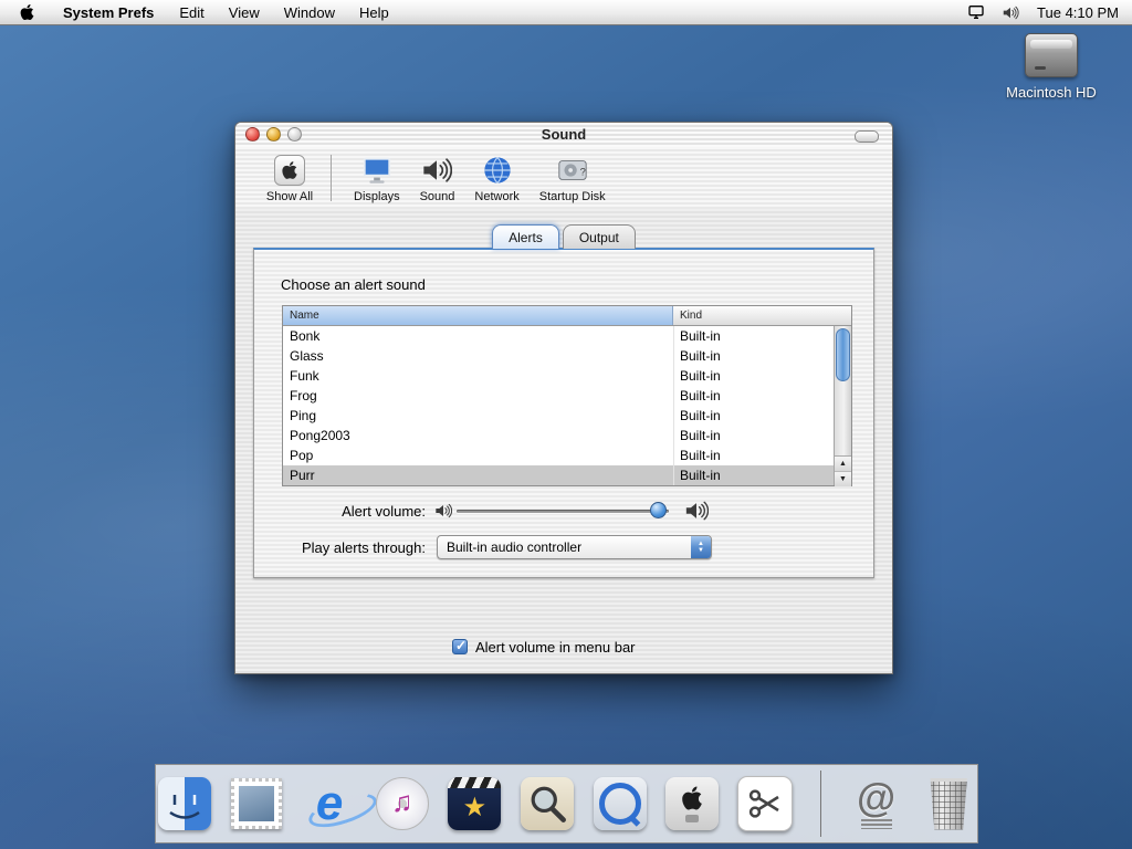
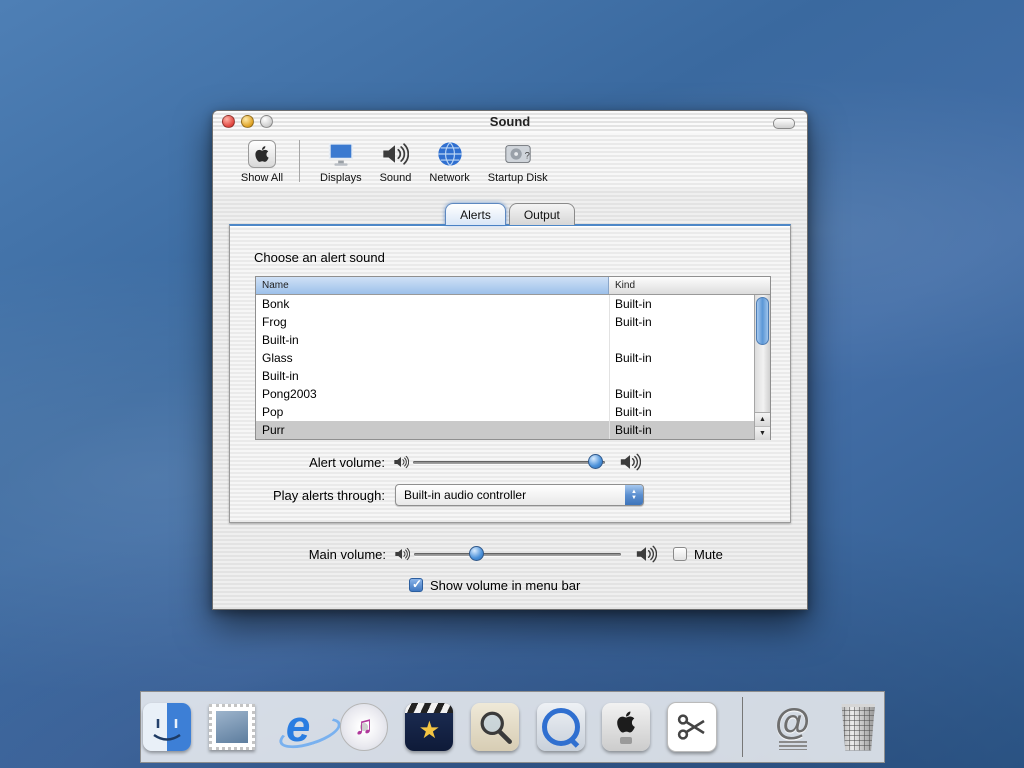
- System Prefs
- Edit
- View
- Window
- Help
- Tue 4:10 PM
- Macintosh HD
  Sound
  Show All
  Displays
  Sound
  Network
  ?
  Startup Disk
  Alerts
  Output
  Choose an alert sound
  Name
  Kind
  Bonk
  Built-in
- Glass
+ Frog
  Built-in
- Funk
  Built-in
- Frog
+ Glass
  Built-in
- Ping
  Built-in
  Pong2003
  Built-in
  Pop
  Built-in
  Purr
  Built-in
  Alert volume:
  Play alerts through:
  Built-in audio controller
+ Main volume:
+ Mute
- Alert volume in menu bar
+ Show volume in menu bar
  e
  ♫
  ★
  @
